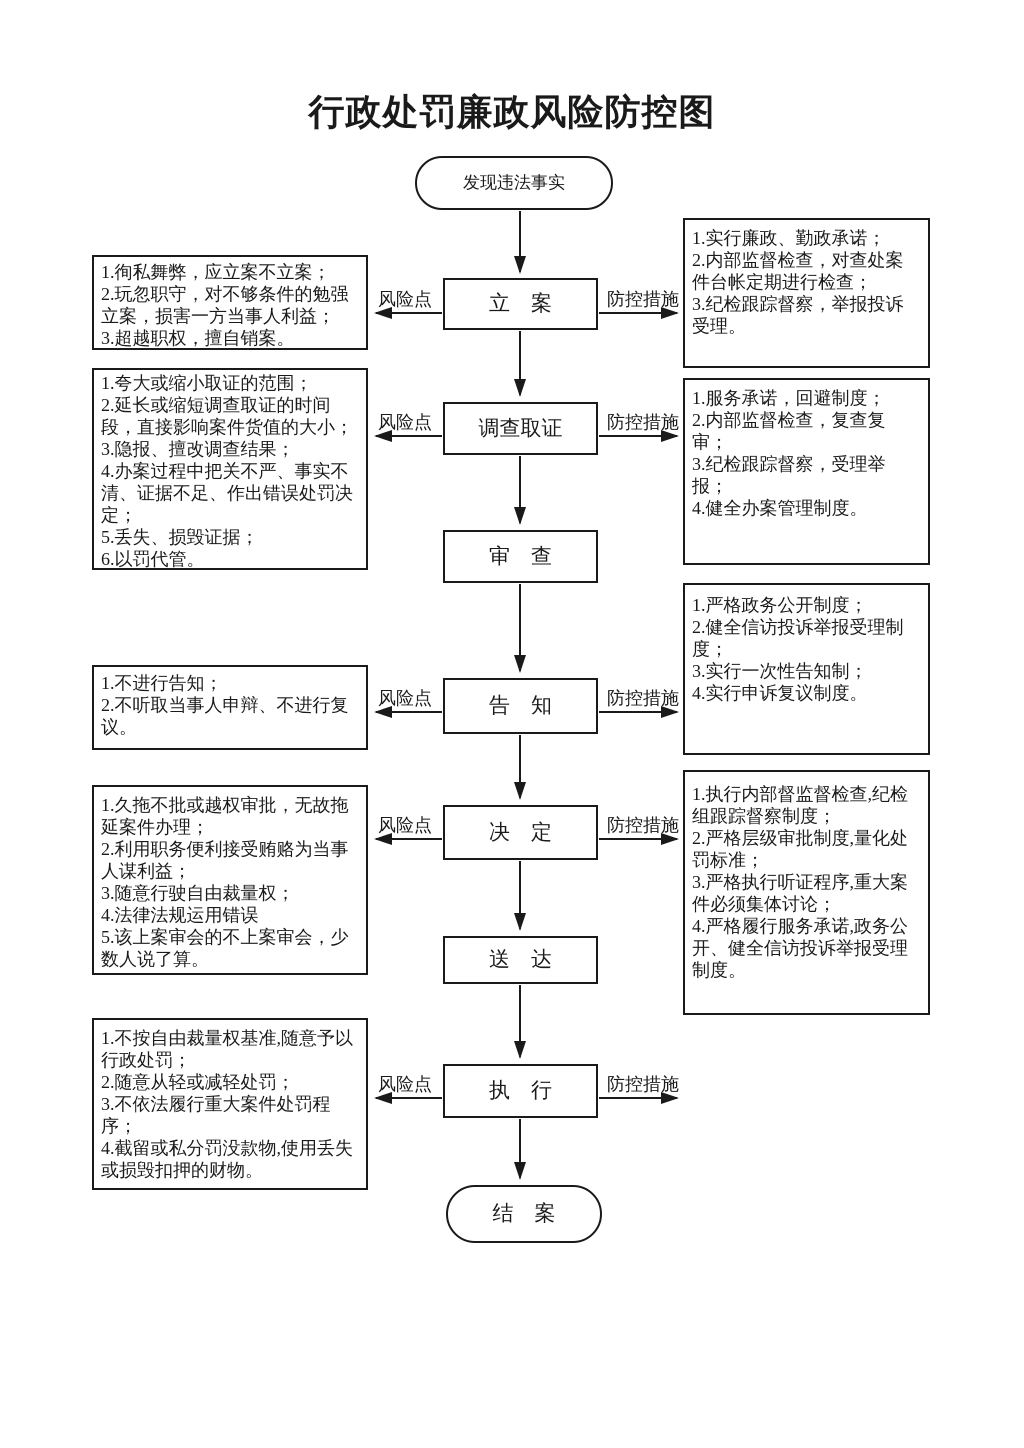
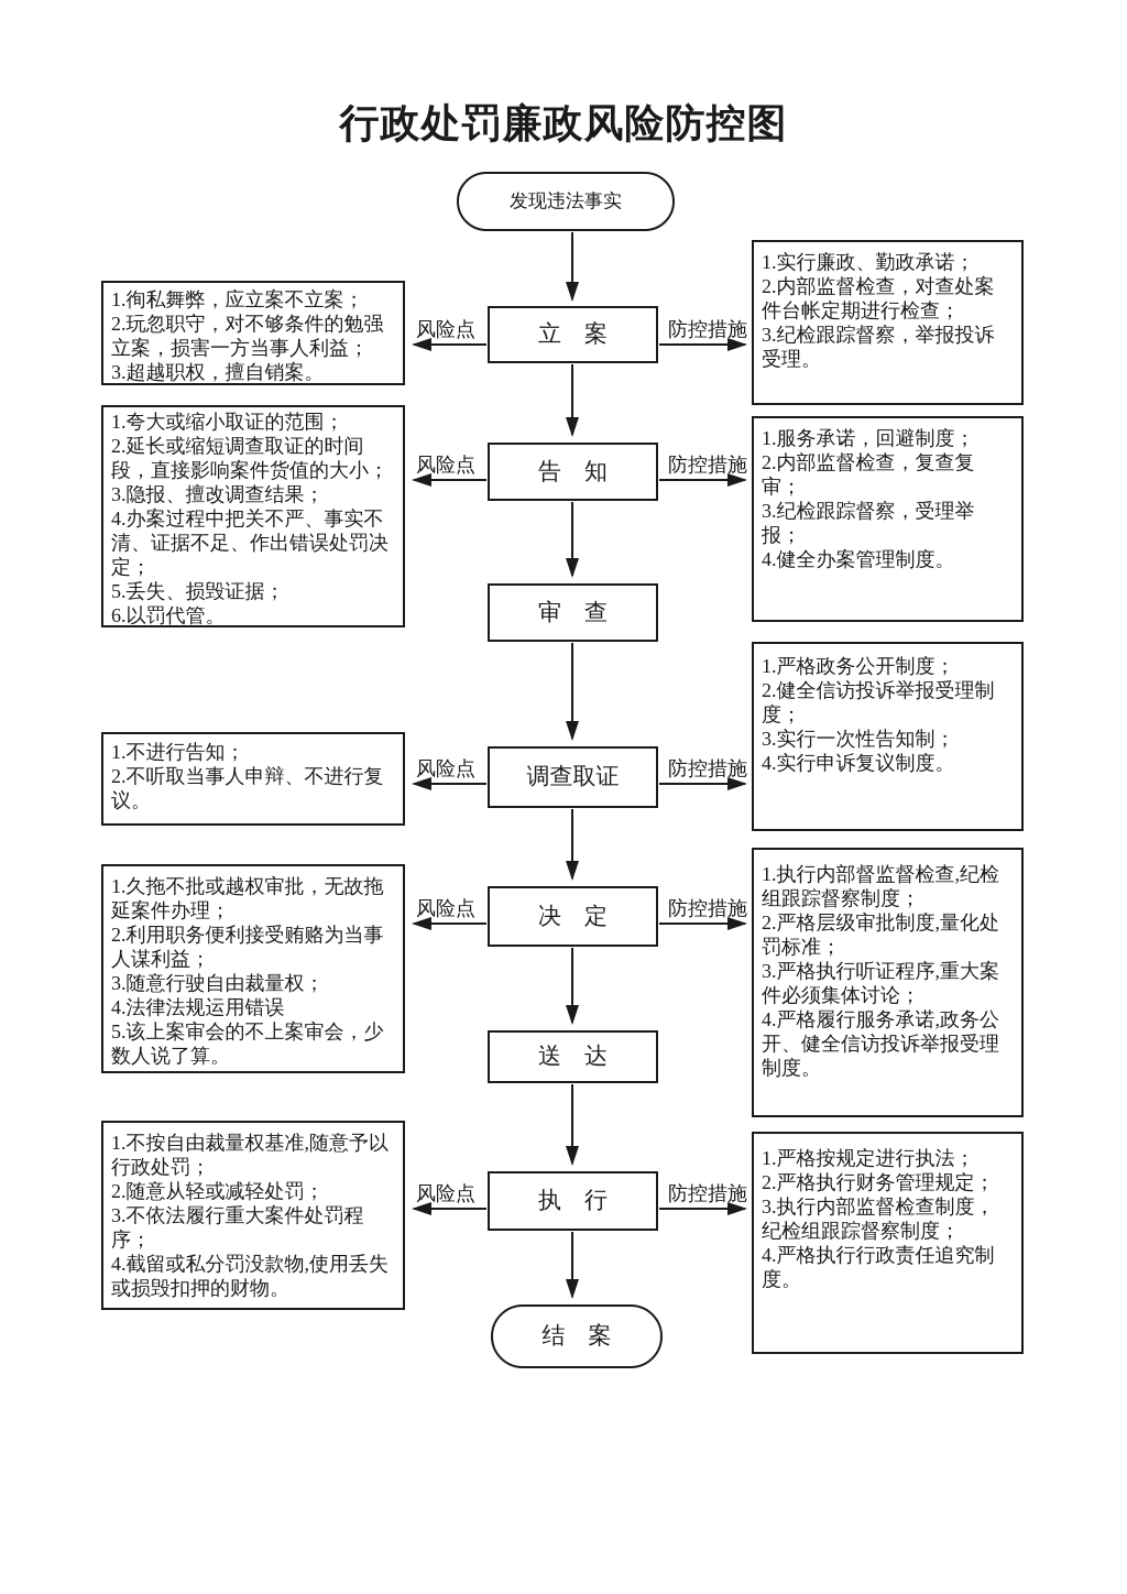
  行政处罚廉政风险防控图
  发现违法事实
  结 案
  立 案
- 调查取证
+ 告 知
  审 查
- 告 知
+ 调查取证
  决 定
  送 达
  执 行
  风险点
  风险点
  风险点
  风险点
  风险点
  防控措施
  防控措施
  防控措施
  防控措施
  防控措施
  1.徇私舞弊，应立案不立案；
  2.玩忽职守，对不够条件的勉强立案，损害一方当事人利益；
  3.超越职权，擅自销案。
  1.夸大或缩小取证的范围；
  2.延长或缩短调查取证的时间段，直接影响案件货值的大小；
  3.隐报、擅改调查结果；
  4.办案过程中把关不严、事实不清、证据不足、作出错误处罚决定；
  5.丢失、损毁证据；
  6.以罚代管。
  1.不进行告知；
  2.不听取当事人申辩、不进行复议。
  1.久拖不批或越权审批，无故拖延案件办理；
  2.利用职务便利接受贿赂为当事人谋利益；
  3.随意行驶自由裁量权；
  4.法律法规运用错误
  5.该上案审会的不上案审会，少数人说了算。
  1.不按自由裁量权基准,随意予以行政处罚；
  2.随意从轻或减轻处罚；
  3.不依法履行重大案件处罚程序；
  4.截留或私分罚没款物,使用丢失或损毁扣押的财物。
  1.实行廉政、勤政承诺；
  2.内部监督检查，对查处案件台帐定期进行检查；
  3.纪检跟踪督察，举报投诉受理。
  1.服务承诺，回避制度；
  2.内部监督检查，复查复审；
  3.纪检跟踪督察，受理举报；
  4.健全办案管理制度。
  1.严格政务公开制度；
  2.健全信访投诉举报受理制度；
  3.实行一次性告知制；
  4.实行申诉复议制度。
  1.执行内部督监督检查,纪检组跟踪督察制度；
  2.严格层级审批制度,量化处罚标准；
  3.严格执行听证程序,重大案件必须集体讨论；
  4.严格履行服务承诺,政务公开、健全信访投诉举报受理制度。
+ 1.严格按规定进行执法；
+ 2.严格执行财务管理规定；
+ 3.执行内部监督检查制度，纪检组跟踪督察制度；
+ 4.严格执行行政责任追究制度。
